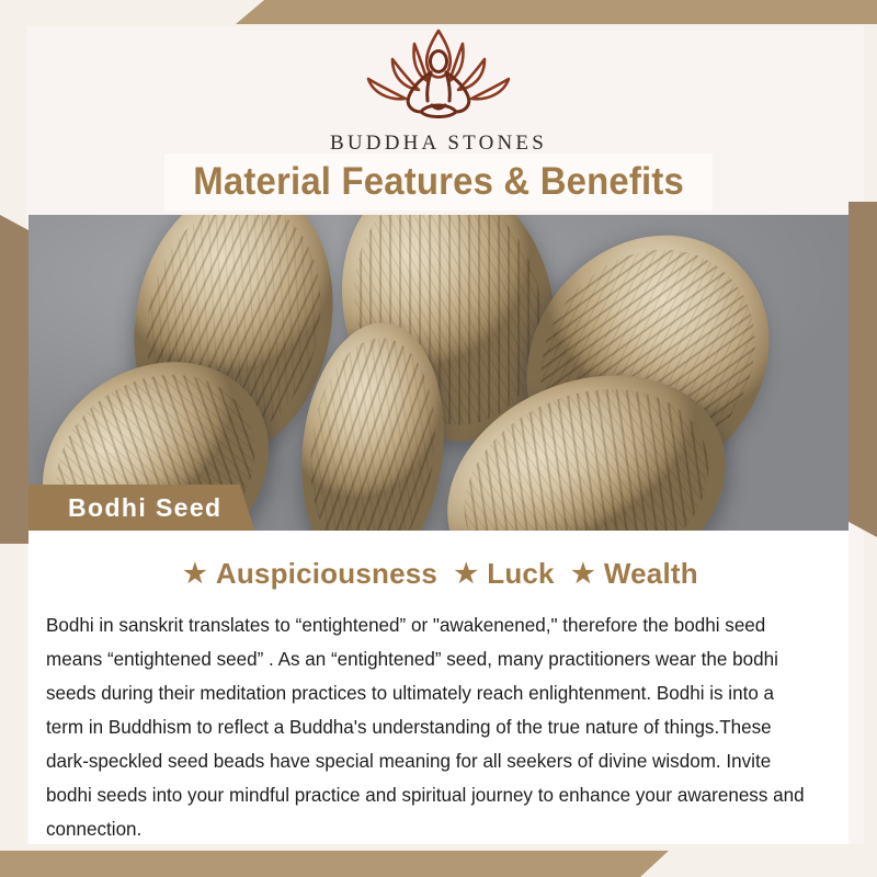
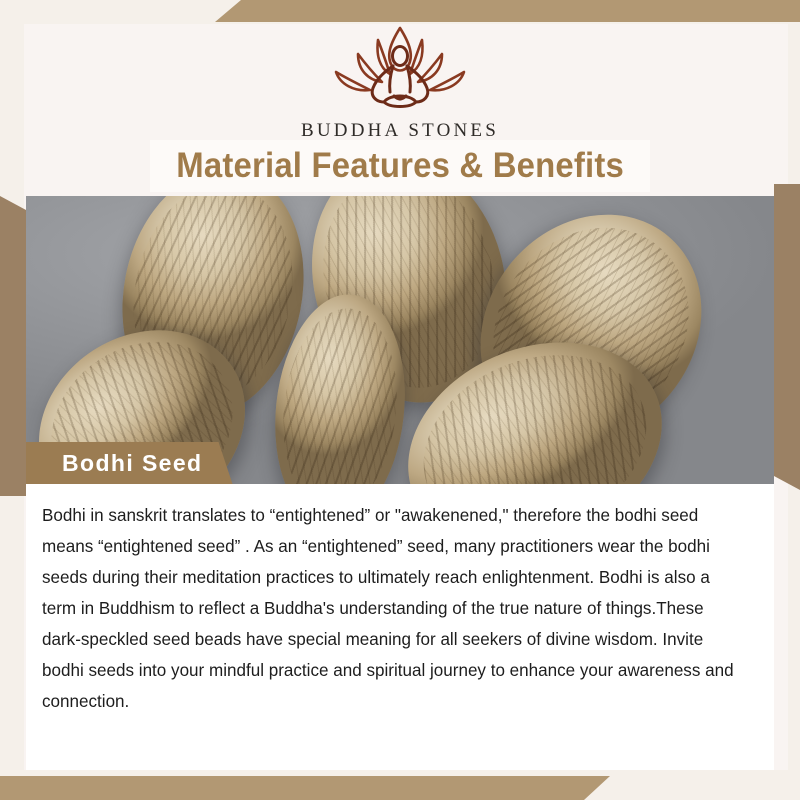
  BUDDHA STONES
  Material Features & Benefits
  Bodhi Seed
- ★ Auspiciousness ★ Luck ★ Wealth
- Bodhi in sanskrit translates to “entightened” or "awakenened," therefore the bodhi seed means “entightened seed” . As an “entightened” seed, many practitioners wear the bodhi seeds during their meditation practices to ultimately reach enlightenment. Bodhi is into a term in Buddhism to reflect a Buddha's understanding of the true nature of things.These dark-speckled seed beads have special meaning for all seekers of divine wisdom. Invite bodhi seeds into your mindful practice and spiritual journey to enhance your awareness and connection.
+ Bodhi in sanskrit translates to “entightened” or "awakenened," therefore the bodhi seed means “entightened seed” . As an “entightened” seed, many practitioners wear the bodhi seeds during their meditation practices to ultimately reach enlightenment. Bodhi is also a term in Buddhism to reflect a Buddha's understanding of the true nature of things.These dark-speckled seed beads have special meaning for all seekers of divine wisdom. Invite bodhi seeds into your mindful practice and spiritual journey to enhance your awareness and connection.
